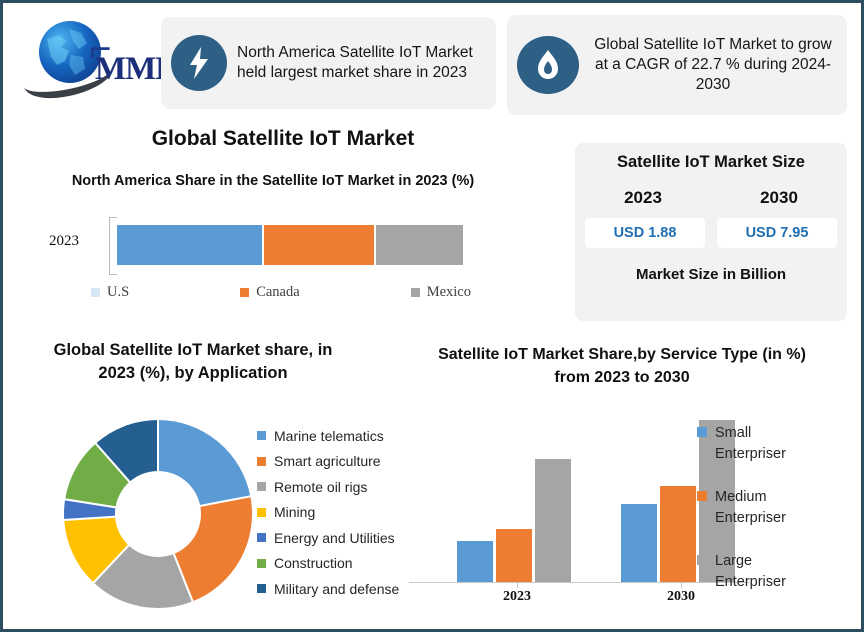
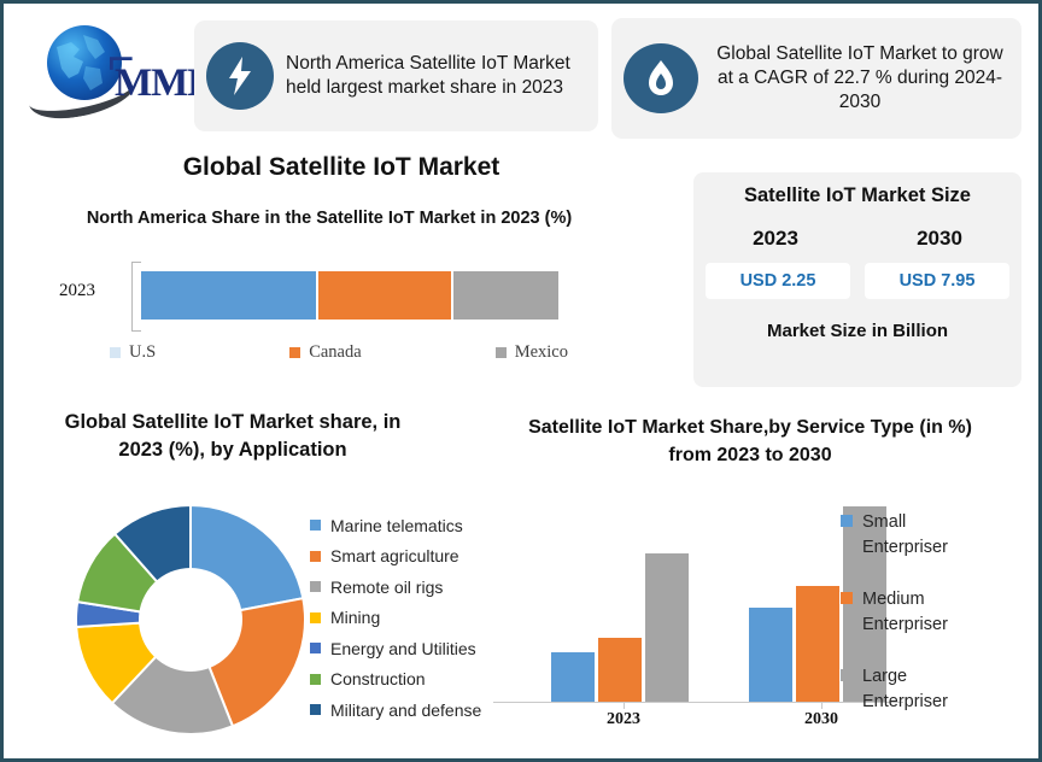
  ⌐
  North America Satellite IoT Market held largest market share in 2023
  Global Satellite IoT Market to grow at a CAGR of 22.7 % during 2024-2030
  Global Satellite IoT Market
  North America Share in the Satellite IoT Market in 2023 (%)
  2023
  U.S
  Canada
  Mexico
  Satellite IoT Market Size
  2023
  2030
- USD 1.88
+ USD 2.25
  USD 7.95
  Market Size in Billion
  Global Satellite IoT Market share, in 2023 (%), by Application
  Marine telematics
  Smart agriculture
  Remote oil rigs
  Mining
  Energy and Utilities
  Construction
  Military and defense
  Satellite IoT Market Share,by Service Type (in %) from 2023 to 2030
  2023
  2030
  Small
  Enterpriser
  Medium
  Enterpriser
  Large
  Enterpriser
